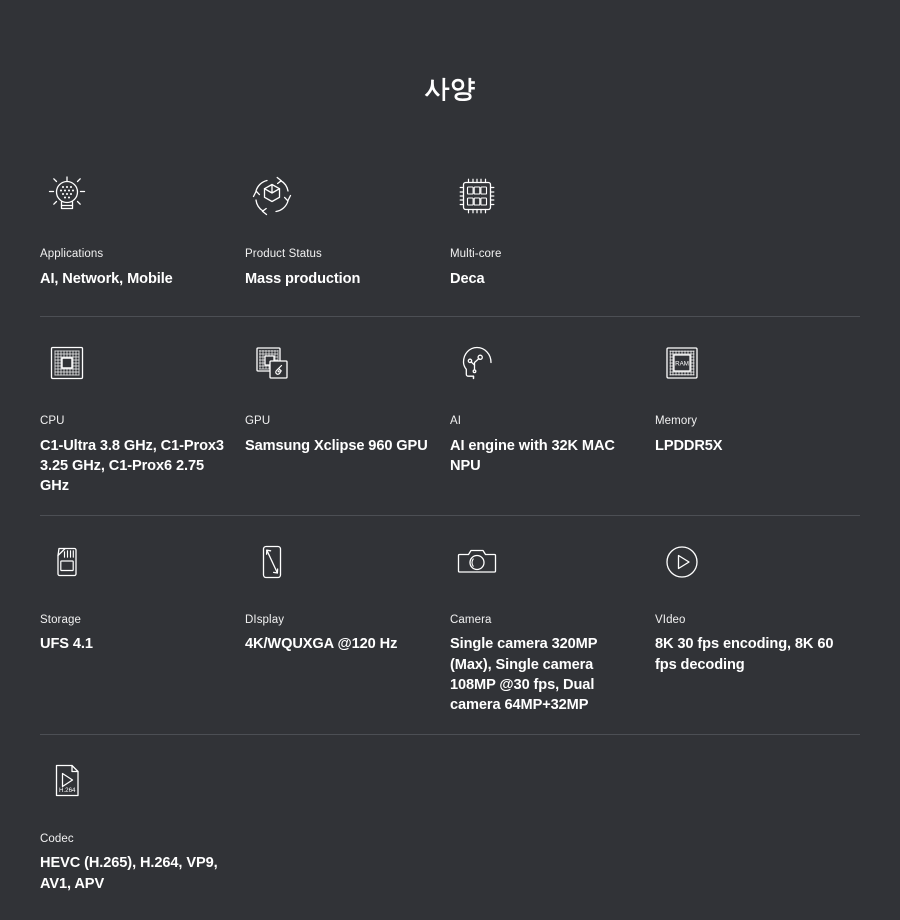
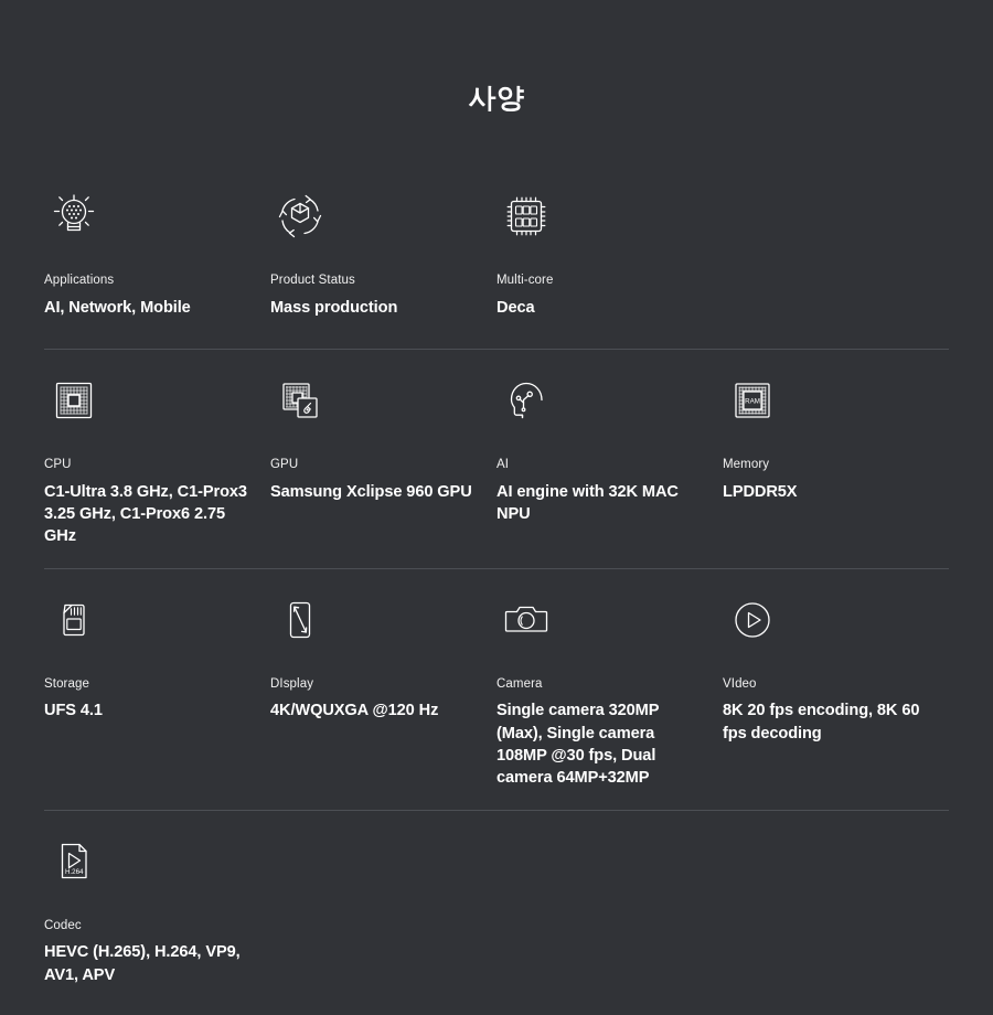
  사양
  Applications
  AI, Network, Mobile
  Product Status
  Mass production
  Multi-core
  Deca
  CPU
  C1-Ultra 3.8 GHz, C1-Prox3 3.25 GHz, C1-Prox6 2.75 GHz
  GPU
  Samsung Xclipse 960 GPU
  AI
  AI engine with 32K MAC NPU
  Memory
  LPDDR5X
  Storage
  UFS 4.1
  DIsplay
  4K/WQUXGA @120 Hz
  Camera
  Single camera 320MP (Max), Single camera 108MP @30 fps, Dual camera 64MP+32MP
  VIdeo
- 8K 30 fps encoding, 8K 60 fps decoding
+ 8K 20 fps encoding, 8K 60 fps decoding
  Codec
  HEVC (H.265), H.264, VP9, AV1, APV
